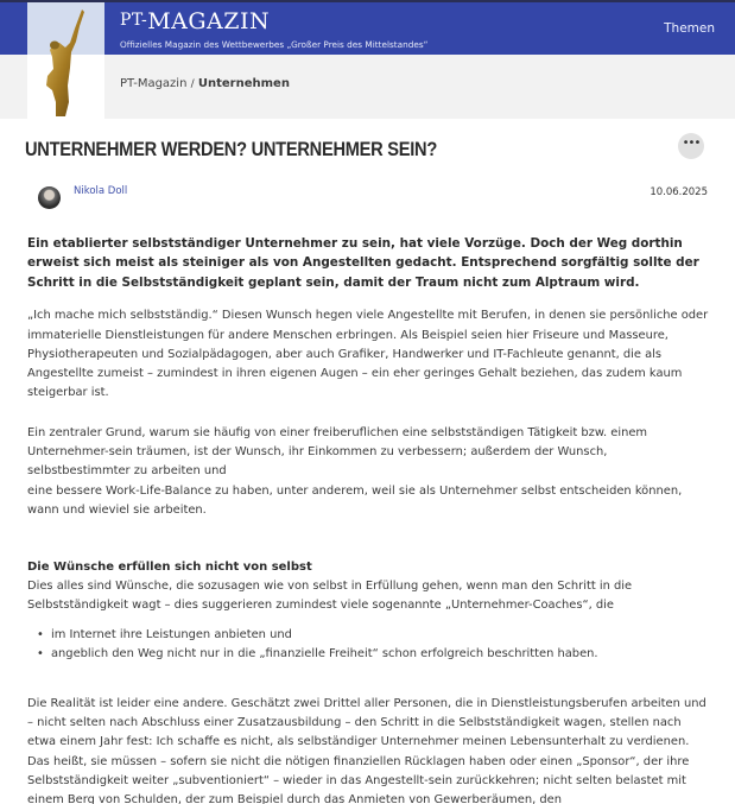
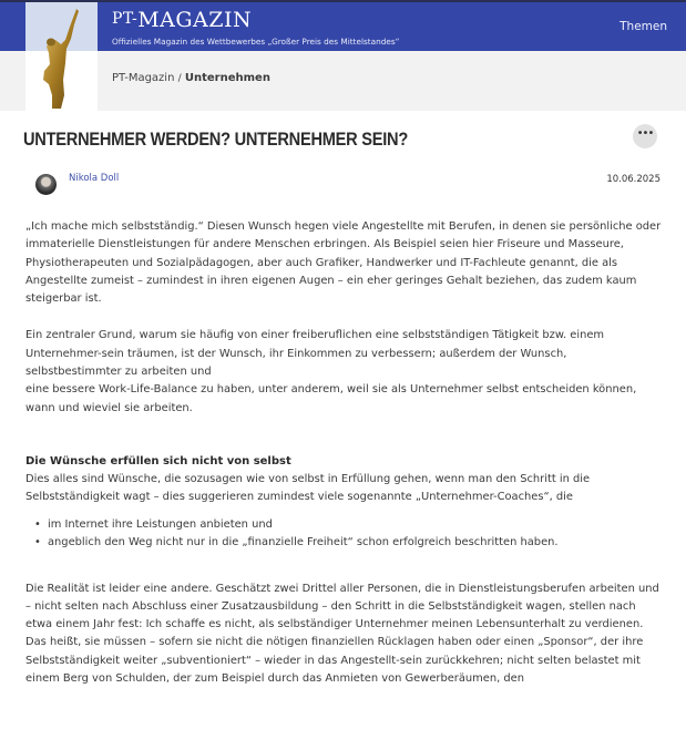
  PT-MAGAZIN
  Offizielles Magazin des Wettbewerbes „Großer Preis des Mittelstandes“
  Themen
  PT-Magazin / Unternehmen
  UNTERNEHMER WERDEN? UNTERNEHMER SEIN?
  •••
  Nikola Doll
  10.06.2025
- Ein etablierter selbstständiger Unternehmer zu sein, hat viele Vorzüge. Doch der Weg dorthin erweist sich meist als steiniger als von Angestellten gedacht. Entsprechend sorgfältig sollte der Schritt in die Selbstständigkeit geplant sein, damit der Traum nicht zum Alptraum wird.
  „Ich mache mich selbstständig.“ Diesen Wunsch hegen viele Angestellte mit Berufen, in denen sie persönliche oder immaterielle Dienstleistungen für andere Menschen erbringen. Als Beispiel seien hier Friseure und Masseure, Physiotherapeuten und Sozialpädagogen, aber auch Grafiker, Handwerker und IT-Fachleute genannt, die als Angestellte zumeist – zumindest in ihren eigenen Augen – ein eher geringes Gehalt beziehen, das zudem kaum steigerbar ist.
  Ein zentraler Grund, warum sie häufig von einer freiberuflichen eine selbstständigen Tätigkeit bzw. einem Unternehmer-sein träumen, ist der Wunsch, ihr Einkommen zu verbessern; außerdem der Wunsch, selbstbestimmter zu arbeiten und
  eine bessere Work-Life-Balance zu haben, unter anderem, weil sie als Unternehmer selbst entscheiden können, wann und wieviel sie arbeiten.
  Die Wünsche erfüllen sich nicht von selbst
  Dies alles sind Wünsche, die sozusagen wie von selbst in Erfüllung gehen, wenn man den Schritt in die Selbstständigkeit wagt – dies suggerieren zumindest viele sogenannte „Unternehmer-Coaches“, die
  im Internet ihre Leistungen anbieten und
  angeblich den Weg nicht nur in die „finanzielle Freiheit“ schon erfolgreich beschritten haben.
  Die Realität ist leider eine andere. Geschätzt zwei Drittel aller Personen, die in Dienstleistungsberufen arbeiten und – nicht selten nach Abschluss einer Zusatzausbildung – den Schritt in die Selbstständigkeit wagen, stellen nach etwa einem Jahr fest: Ich schaffe es nicht, als selbständiger Unternehmer meinen Lebensunterhalt zu verdienen. Das heißt, sie müssen – sofern sie nicht die nötigen finanziellen Rücklagen haben oder einen „Sponsor“, der ihre Selbstständigkeit weiter „subventioniert“ – wieder in das Angestellt-sein zurückkehren; nicht selten belastet mit einem Berg von Schulden, der zum Beispiel durch das Anmieten von Gewerberäumen, den
